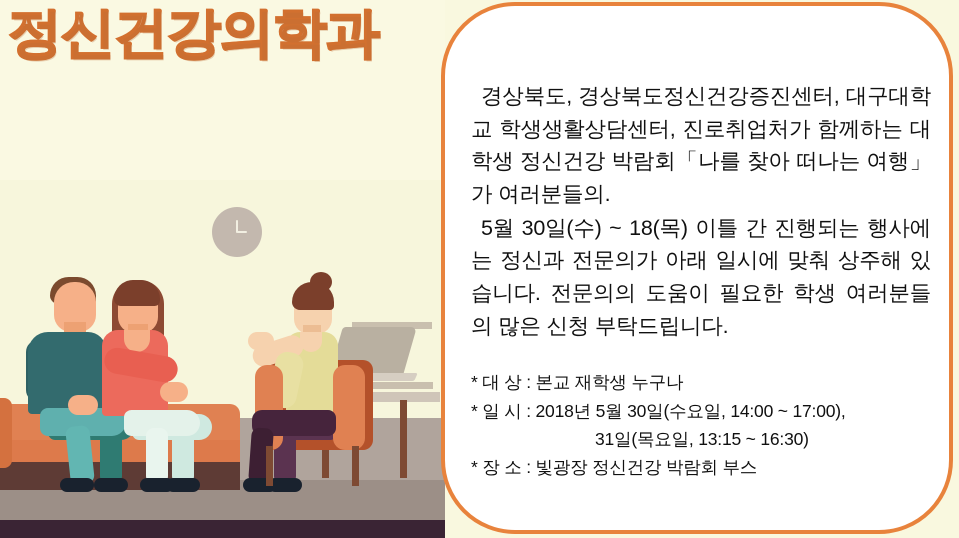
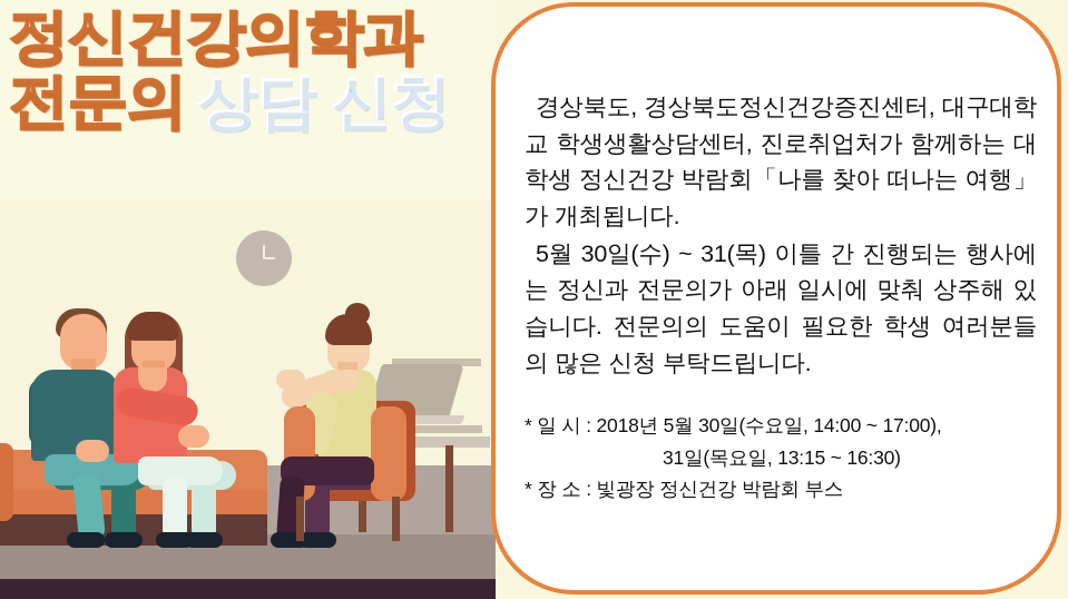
  정신건강의학과
+ 전문의 상담 신청
- 경상북도, 경상북도정신건강증진센터, 대구대학교 학생생활상담센터, 진로취업처가 함께하는 대학생 정신건강 박람회「나를 찾아 떠나는 여행」가 여러분들의.
+ 경상북도, 경상북도정신건강증진센터, 대구대학교 학생생활상담센터, 진로취업처가 함께하는 대학생 정신건강 박람회「나를 찾아 떠나는 여행」가 개최됩니다.
- 5월 30일(수) ~ 18(목) 이틀 간 진행되는 행사에는 정신과 전문의가 아래 일시에 맞춰 상주해 있습니다. 전문의의 도움이 필요한 학생 여러분들의 많은 신청 부탁드립니다.
+ 5월 30일(수) ~ 31(목) 이틀 간 진행되는 행사에는 정신과 전문의가 아래 일시에 맞춰 상주해 있습니다. 전문의의 도움이 필요한 학생 여러분들의 많은 신청 부탁드립니다.
- * 대 상 : 본교 재학생 누구나
  * 일 시 : 2018년 5월 30일(수요일, 14:00 ~ 17:00),
  31일(목요일, 13:15 ~ 16:30)
  * 장 소 : 빛광장 정신건강 박람회 부스
